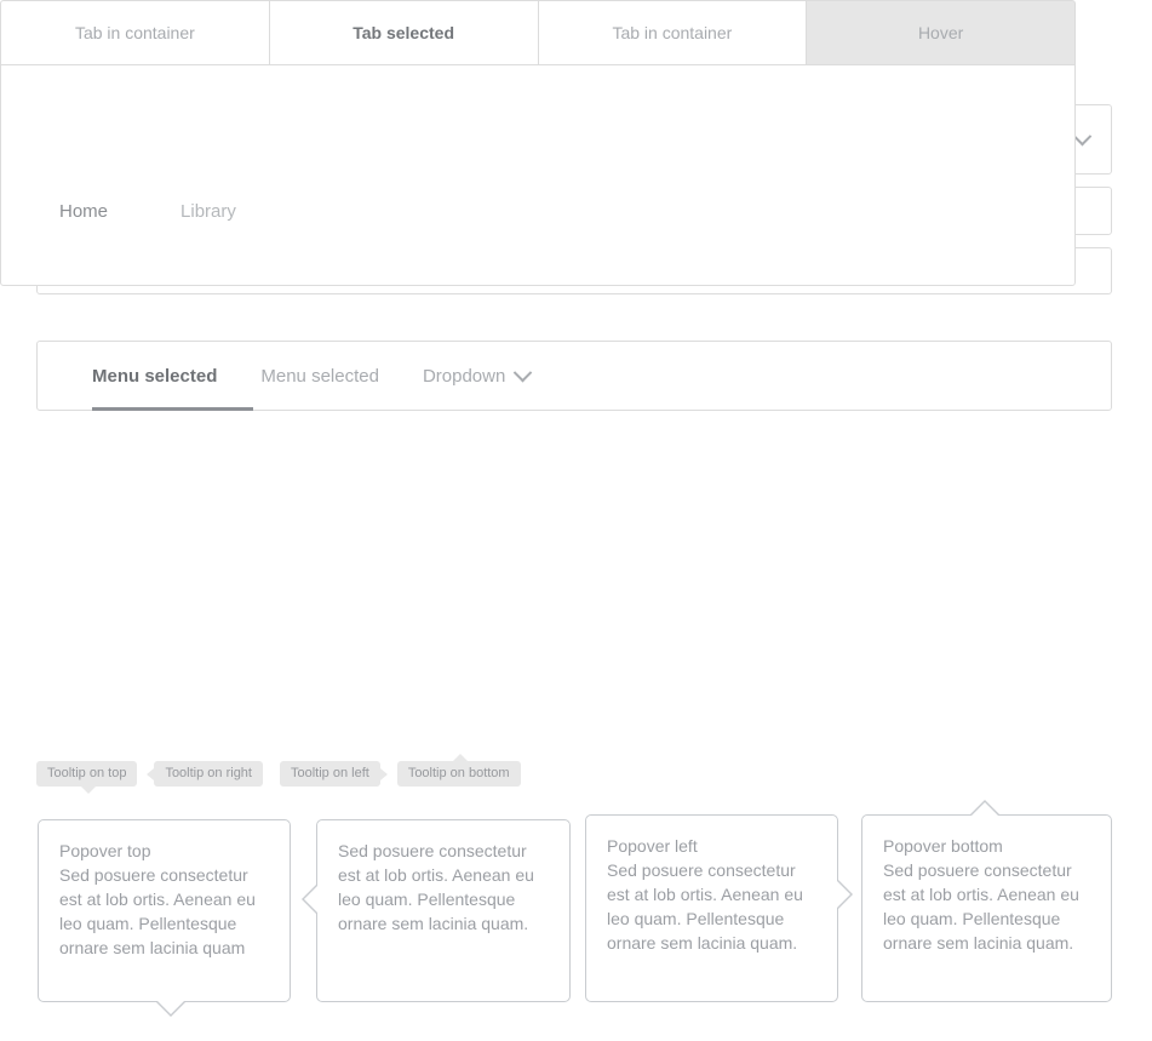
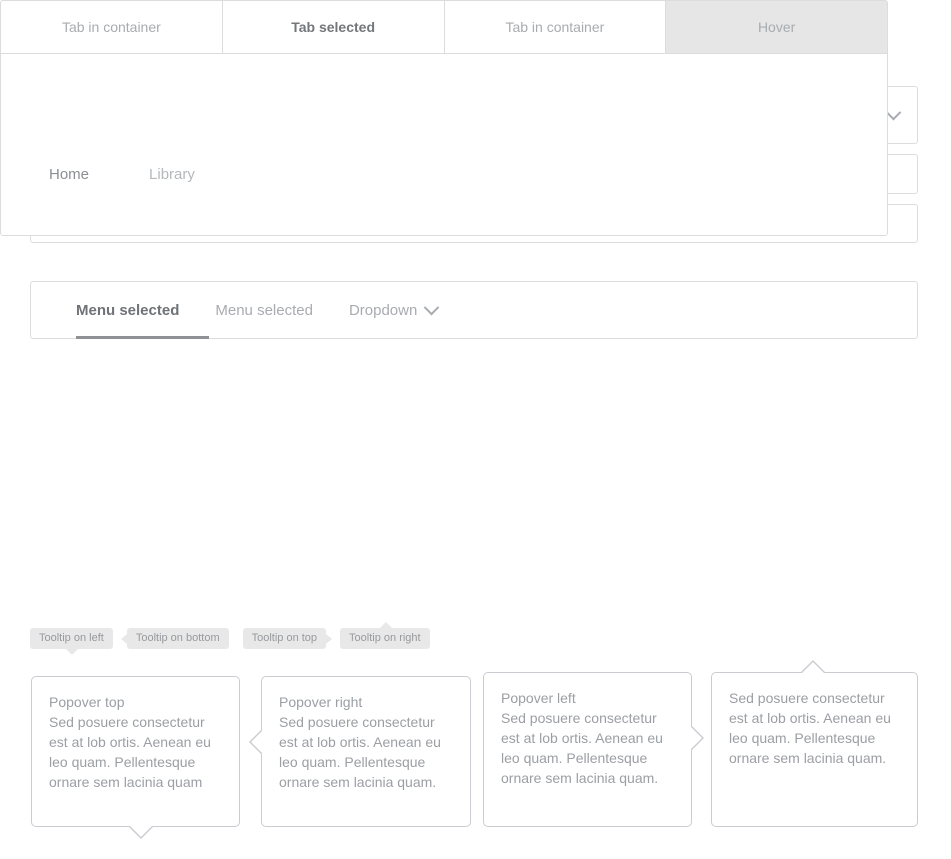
  Home
  Library
  Menu selected
  Menu selected
  Dropdown
  Tab in container
  Tab selected
  Tab in container
  Hover
- Tooltip on top
+ Tooltip on left
- Tooltip on right
+ Tooltip on bottom
- Tooltip on left
+ Tooltip on top
- Tooltip on bottom
+ Tooltip on right
  Popover top
  Sed posuere consectetur est at lob ortis. Aenean eu leo quam. Pellentesque ornare sem lacinia quam
+ Popover right
  Sed posuere consectetur est at lob ortis. Aenean eu leo quam. Pellentesque ornare sem lacinia quam.
  Popover left
  Sed posuere consectetur est at lob ortis. Aenean eu leo quam. Pellentesque ornare sem lacinia quam.
- Popover bottom
  Sed posuere consectetur est at lob ortis. Aenean eu leo quam. Pellentesque ornare sem lacinia quam.
